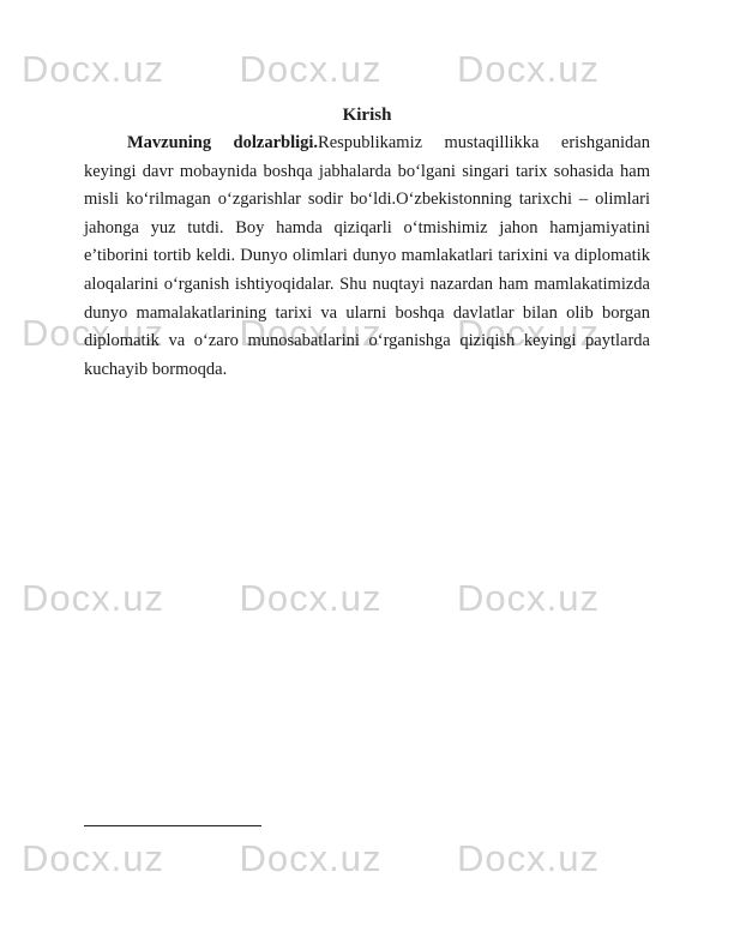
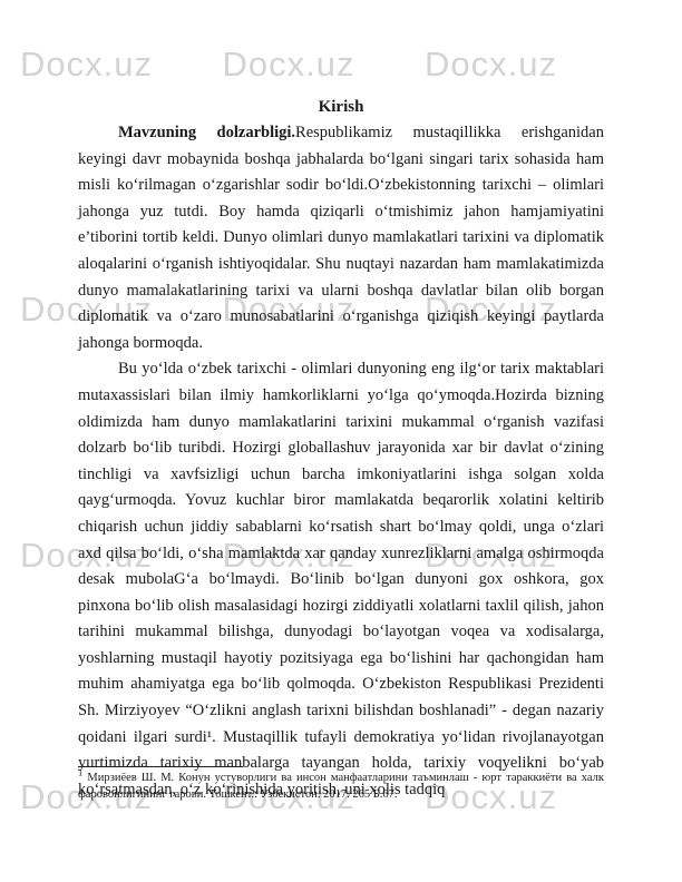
  Docx.uz
  Docx.uz
  Docx.uz
  Docx.uz
  Docx.uz
  Docx.uz
  Docx.uz
  Docx.uz
  Docx.uz
  Docx.uz
  Docx.uz
  Docx.uz
  Kirish
- Mavzuning dolzarbligi.Respublikamiz mustaqillikka erishganidan keyingi davr mobaynida boshqa jabhalarda bo‘lgani singari tarix sohasida ham misli ko‘rilmagan o‘zgarishlar sodir bo‘ldi.O‘zbekistonning tarixchi – olimlari jahonga yuz tutdi. Boy hamda qiziqarli o‘tmishimiz jahon hamjamiyatini e’tiborini tortib keldi. Dunyo olimlari dunyo mamlakatlari tarixini va diplomatik aloqalarini o‘rganish ishtiyoqidalar. Shu nuqtayi nazardan ham mamlakatimizda dunyo mamalakatlarining tarixi va ularni boshqa davlatlar bilan olib borgan diplomatik va o‘zaro munosabatlarini o‘rganishga qiziqish keyingi paytlarda kuchayib bormoqda.
+ Mavzuning dolzarbligi.Respublikamiz mustaqillikka erishganidan keyingi davr mobaynida boshqa jabhalarda bo‘lgani singari tarix sohasida ham misli ko‘rilmagan o‘zgarishlar sodir bo‘ldi.O‘zbekistonning tarixchi – olimlari jahonga yuz tutdi. Boy hamda qiziqarli o‘tmishimiz jahon hamjamiyatini e’tiborini tortib keldi. Dunyo olimlari dunyo mamlakatlari tarixini va diplomatik aloqalarini o‘rganish ishtiyoqidalar. Shu nuqtayi nazardan ham mamlakatimizda dunyo mamalakatlarining tarixi va ularni boshqa davlatlar bilan olib borgan diplomatik va o‘zaro munosabatlarini o‘rganishga qiziqish keyingi paytlarda jahonga bormoqda.
+ Bu yo‘lda o‘zbek tarixchi - olimlari dunyoning eng ilg‘or tarix maktablari mutaxassislari bilan ilmiy hamkorliklarni yo‘lga qo‘ymoqda.Hozirda bizning oldimizda ham dunyo mamlakatlarini tarixini mukammal o‘rganish vazifasi dolzarb bo‘lib turibdi. Hozirgi globallashuv jarayonida xar bir davlat o‘zining tinchligi va xavfsizligi uchun barcha imkoniyatlarini ishga solgan xolda qayg‘urmoqda. Yovuz kuchlar biror mamlakatda beqarorlik xolatini keltirib chiqarish uchun jiddiy sabablarni ko‘rsatish shart bo‘lmay qoldi, unga o‘zlari axd qilsa bo‘ldi, o‘sha mamlaktda xar qanday xunrezliklarni amalga oshirmoqda desak mubolaG‘a bo‘lmaydi. Bo‘linib bo‘lgan dunyoni gox oshkora, gox pinxona bo‘lib olish masalasidagi hozirgi ziddiyatli xolatlarni taxlil qilish, jahon tarihini mukammal bilishga, dunyodagi bo‘layotgan voqea va xodisalarga, yoshlarning mustaqil hayotiy pozitsiyaga ega bo‘lishini har qachongidan ham muhim ahamiyatga ega bo‘lib qolmoqda. O‘zbekiston Respublikasi Prezidenti Sh. Mirziyoyev “O‘zlikni anglash tarixni bilishdan boshlanadi” - degan nazariy qoidani ilgari surdi¹. Mustaqillik tufayli demokratiya yo‘lidan rivojlanayotgan yurtimizda tarixiy manbalarga tayangan holda, tarixiy voqyelikni bo‘yab ko‘rsatmasdan, o‘z ko‘rinishida yoritish, uni xolis tadqiq
+ 1 Мирзиёев Ш. М. Конун устуворлиги ва инсон манфаатларини таъминлаш - юрт тараккиёти ва халк фаровонлигининг гарови. Тошкент.: Узбекистон. 2017. 265 Б.67.
